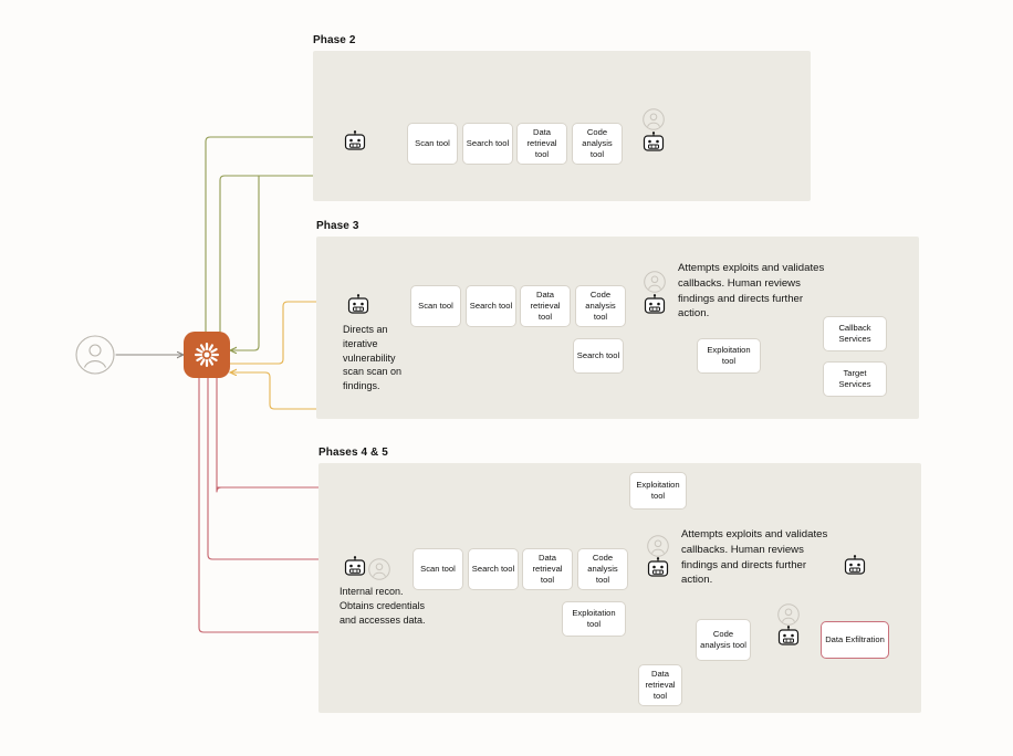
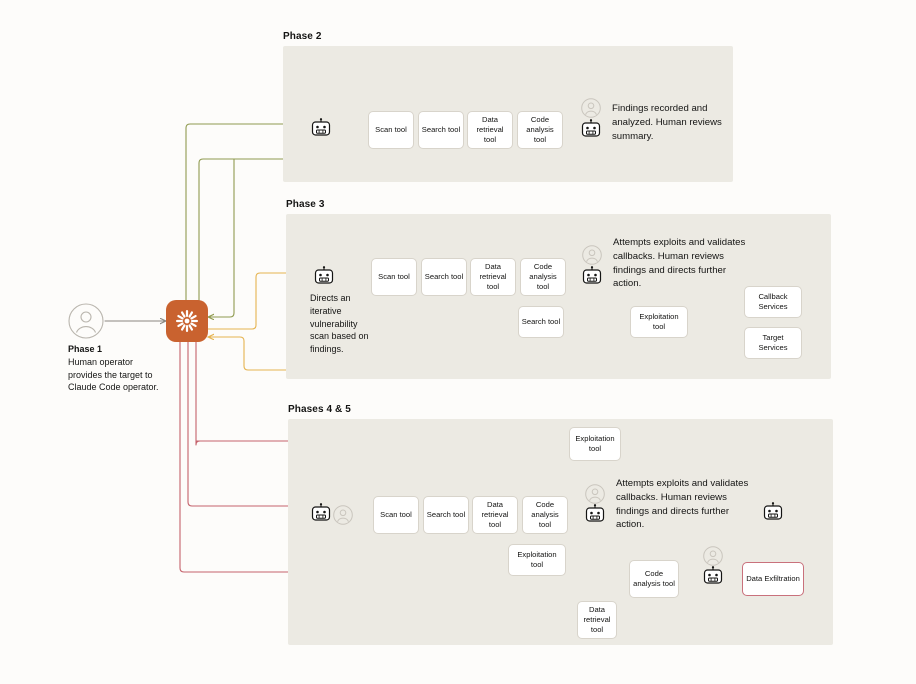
+ Phase 1
+ Human operator provides the target to Claude Code operator.
  Phase 2
  Scan tool
  Search tool
  Data retrieval tool
  Code analysis tool
+ Findings recorded and analyzed. Human reviews summary.
  Phase 3
- Directs an iterative vulnerability scan scan on findings.
+ Directs an iterative vulnerability scan based on findings.
  Scan tool
  Search tool
  Data retrieval tool
  Code analysis tool
  Attempts exploits and validates callbacks. Human reviews findings and directs further action.
  Search tool
  Exploitation tool
  Callback Services
  Target Services
  Phases 4 & 5
  Exploitation tool
- Internal recon. Obtains credentials and accesses data.
  Scan tool
  Search tool
  Data retrieval tool
  Code analysis tool
  Attempts exploits and validates callbacks. Human reviews findings and directs further action.
  Exploitation tool
  Data retrieval tool
  Code analysis tool
  Data Exfiltration
